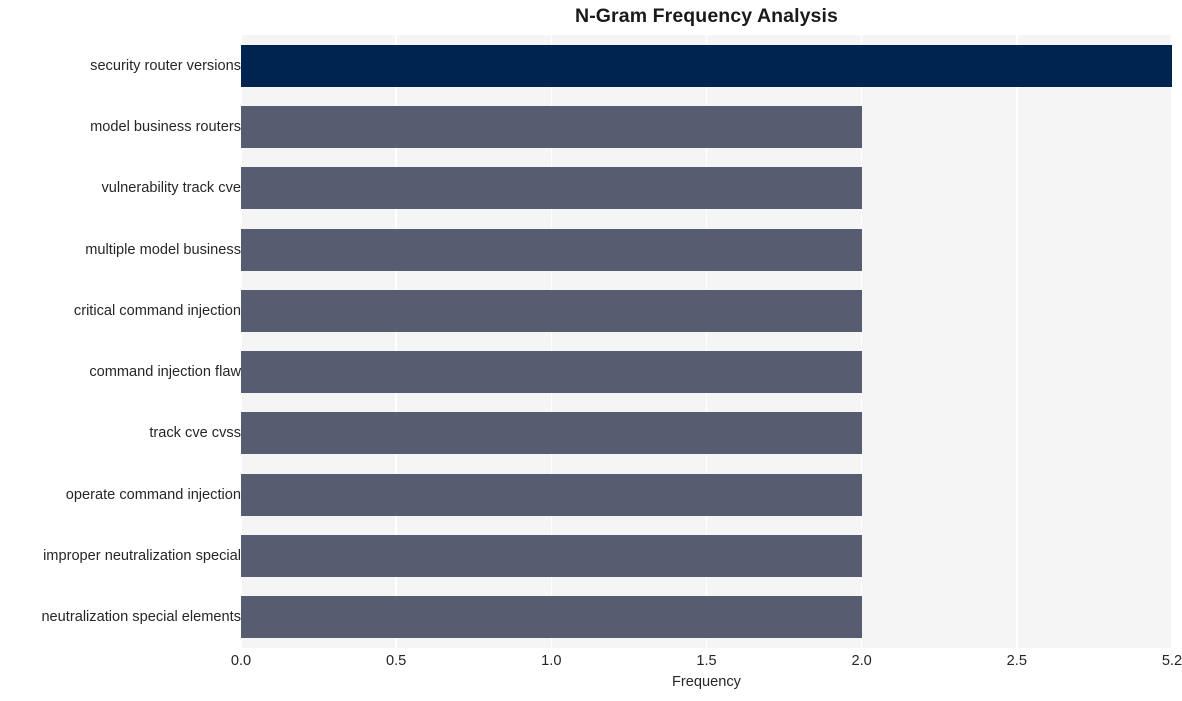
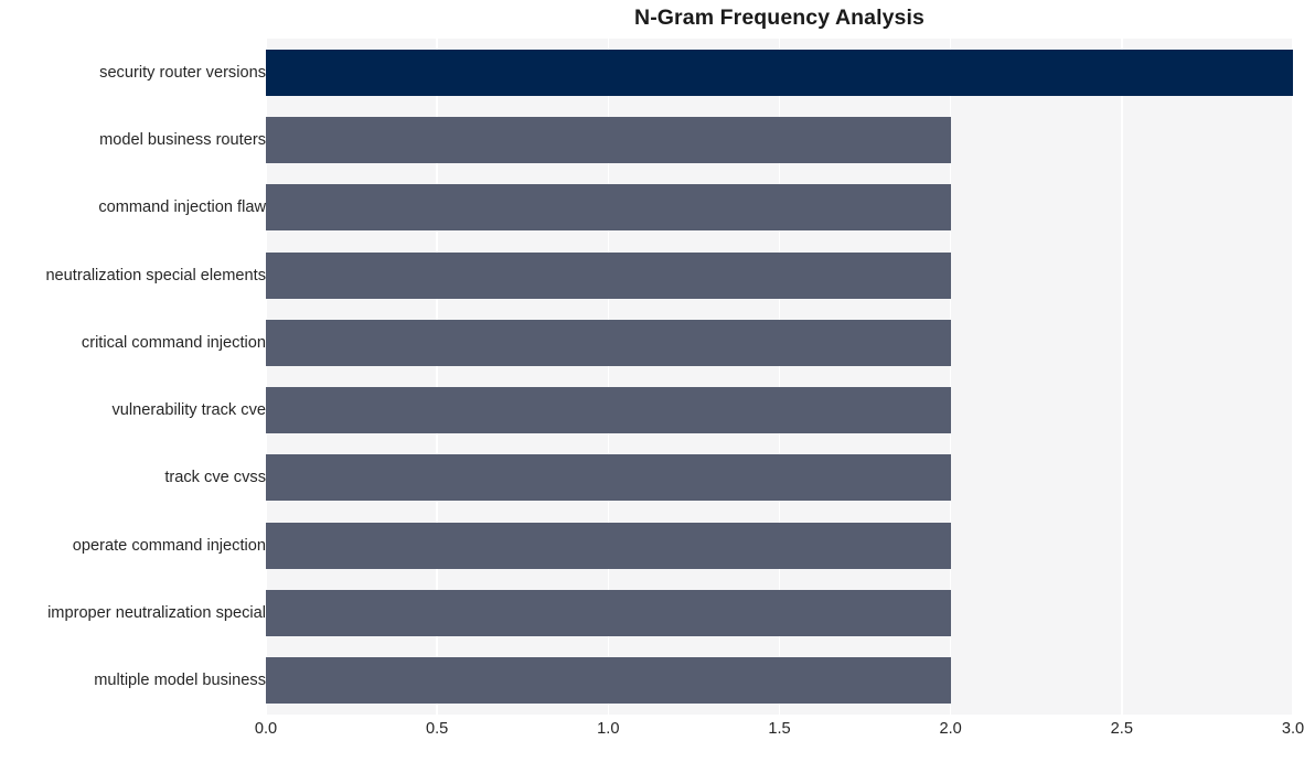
  N-Gram Frequency Analysis
  security router versions
  model business routers
- vulnerability track cve
+ command injection flaw
- multiple model business
+ neutralization special elements
  critical command injection
- command injection flaw
+ vulnerability track cve
  track cve cvss
  operate command injection
  improper neutralization special
- neutralization special elements
+ multiple model business
  0.0
  0.5
  1.0
  1.5
  2.0
  2.5
- 5.2
+ 3.0
- Frequency
